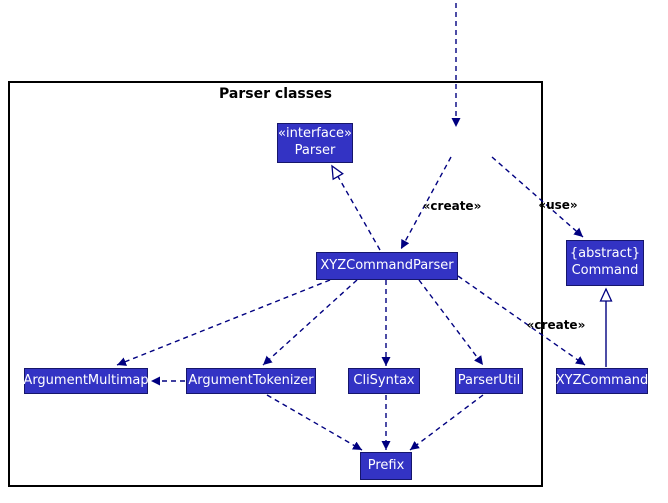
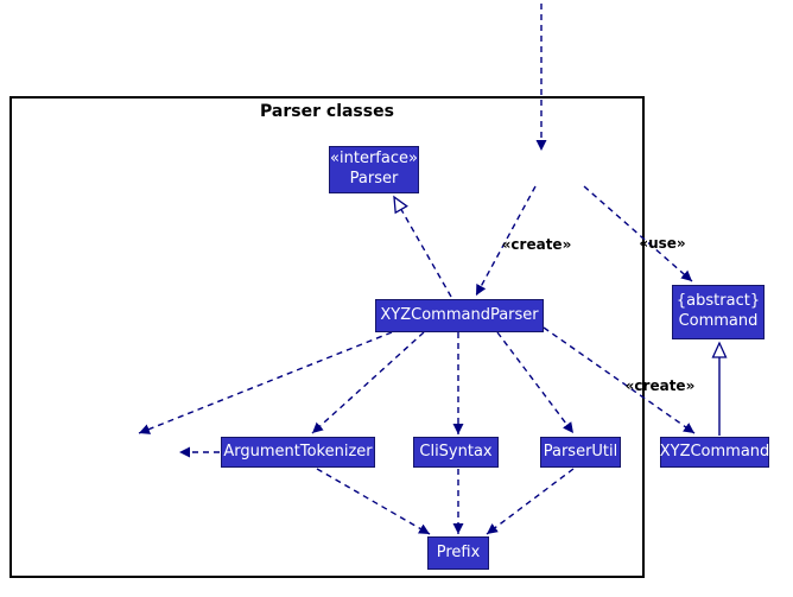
  Parser classes
  «interface»
  Parser
  XYZCommandParser
  {abstract}
  Command
- ArgumentMultimap
  ArgumentTokenizer
  CliSyntax
  ParserUtil
  XYZCommand
  Prefix
  «create»
  «use»
  «create»
